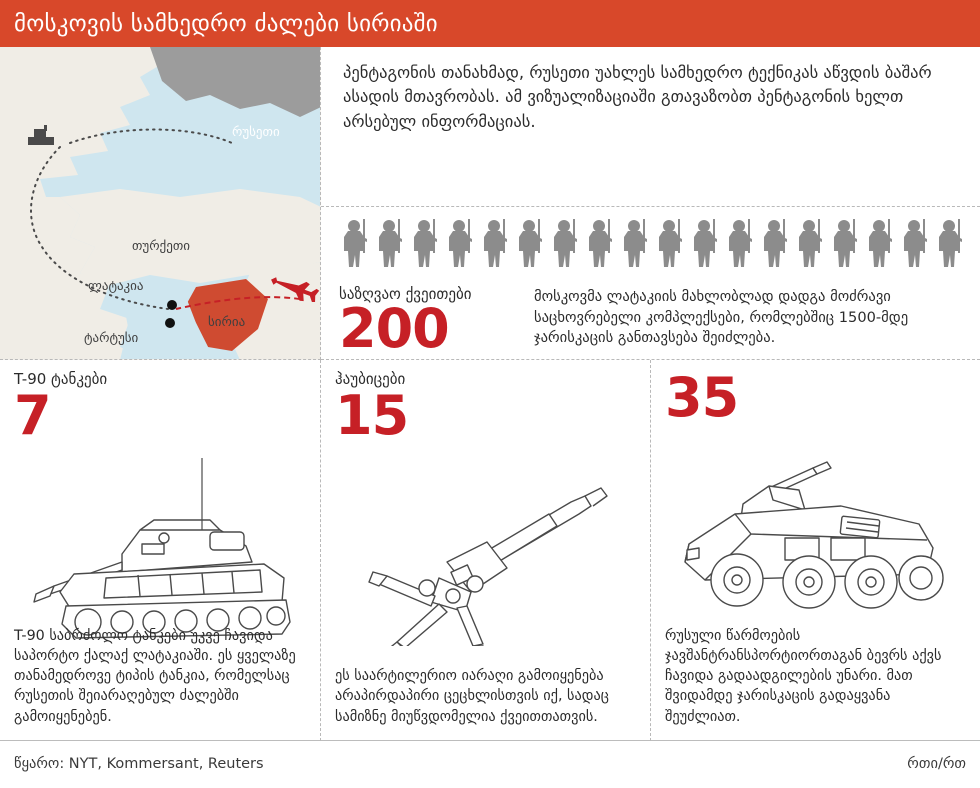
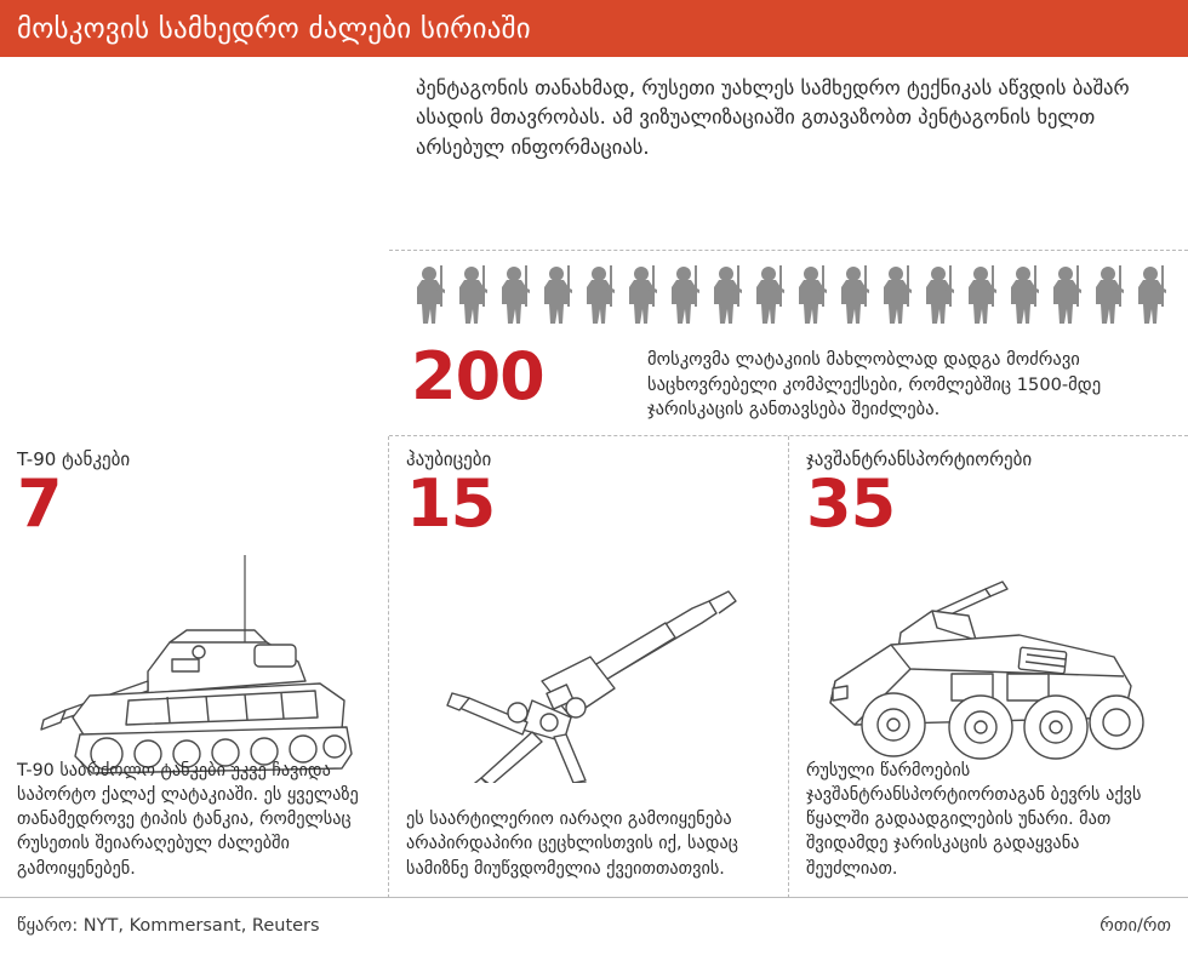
  მოსკოვის სამხედრო ძალები სირიაში
- რუსეთი
- თურქეთი
- ლატაკია
- ტარტუსი
- სირია
  პენტაგონის თანახმად, რუსეთი უახლეს სამხედრო ტექნიკას აწვდის ბაშარ ასადის მთავრობას. ამ ვიზუალიზაციაში გთავაზობთ პენტაგონის ხელთ არსებულ ინფორმაციას.
- საზღვაო ქვეითები
  200
  მოსკოვმა ლატაკიის მახლობლად დადგა მოძრავი საცხოვრებელი კომპლექსები, რომლებშიც 1500-მდე ჯარისკაცის განთავსება შეიძლება.
  T-90 ტანკები
  7
  T-90 საბრძოლო ტანკები უკვე ჩავიდა საპორტო ქალაქ ლატაკიაში. ეს ყველაზე თანამედროვე ტიპის ტანკია, რომელსაც რუსეთის შეიარაღებულ ძალებში გამოიყენებენ.
  ჰაუბიცები
  15
  ეს საარტილერიო იარაღი გამოიყენება არაპირდაპირი ცეცხლისთვის იქ, სადაც სამიზნე მიუწვდომელია ქვეითთათვის.
+ ჯავშანტრანსპორტიორები
  35
- რუსული წარმოების ჯავშანტრანსპორტიორთაგან ბევრს აქვს ჩავიდა გადაადგილების უნარი. მათ შვიდამდე ჯარისკაცის გადაყვანა შეუძლიათ.
+ რუსული წარმოების ჯავშანტრანსპორტიორთაგან ბევრს აქვს წყალში გადაადგილების უნარი. მათ შვიდამდე ჯარისკაცის გადაყვანა შეუძლიათ.
  წყარო: NYT, Kommersant, Reuters
  რთი/რთ
